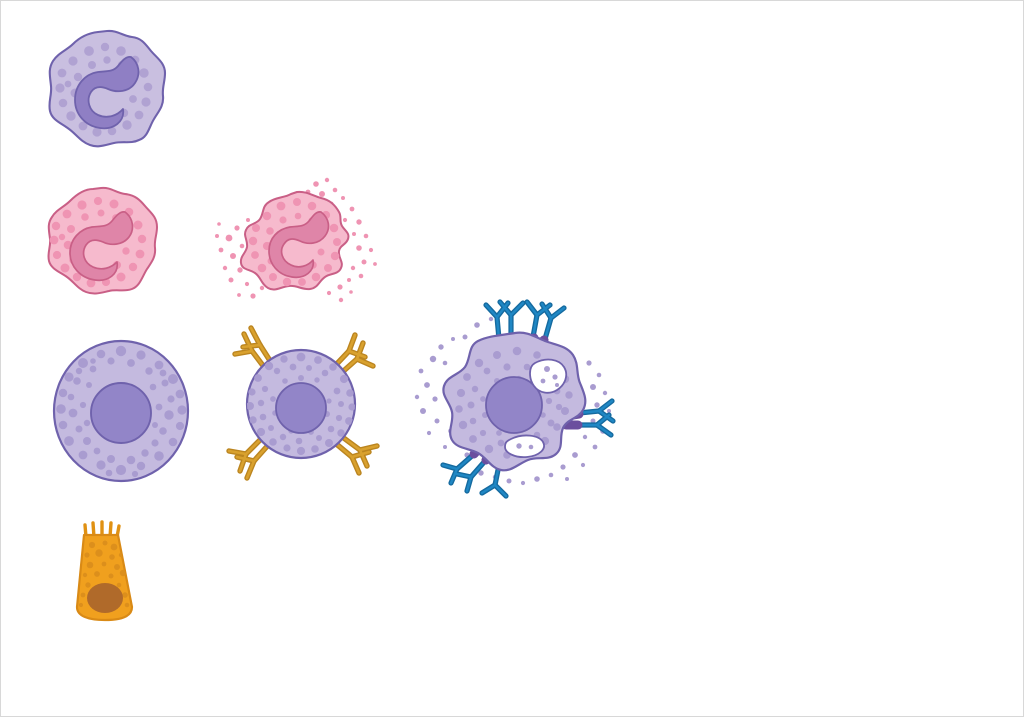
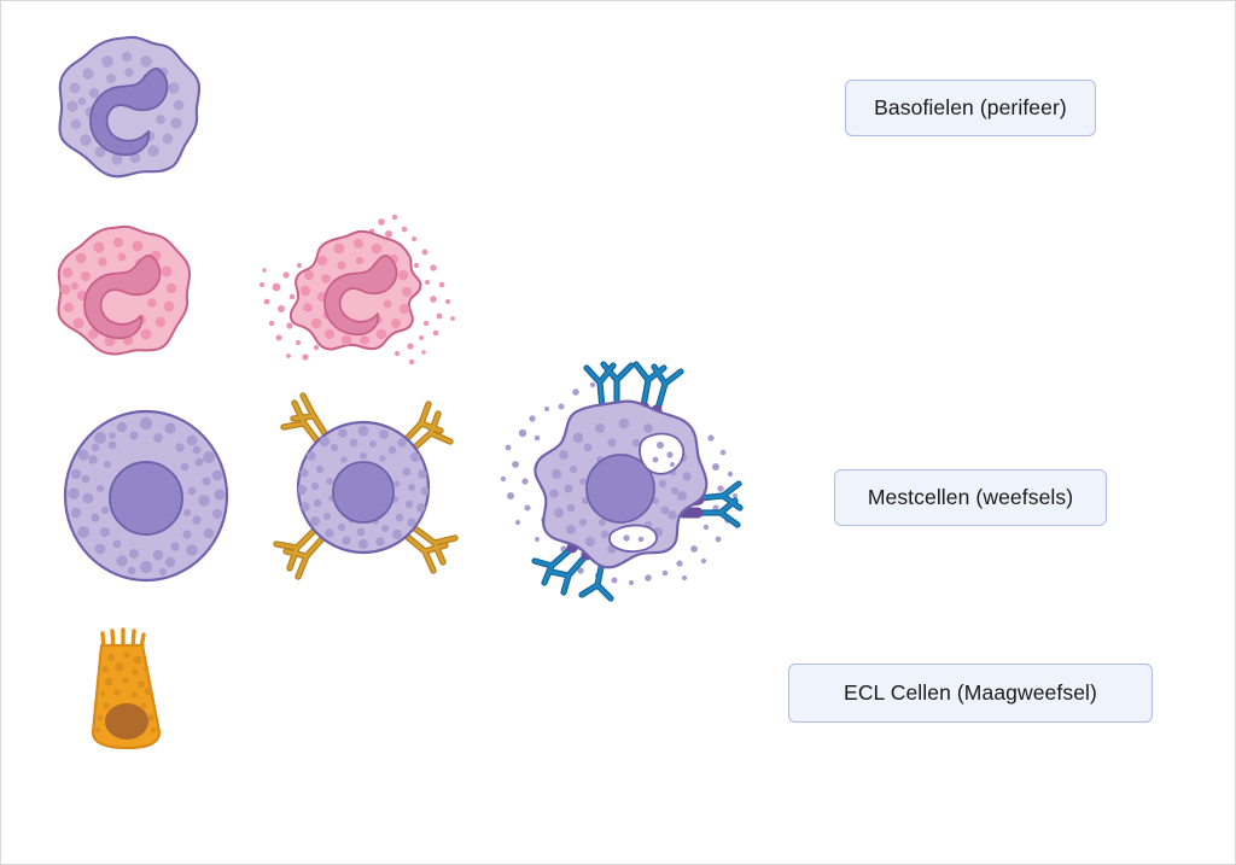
+ Basofielen (perifeer)
+ Mestcellen (weefsels)
+ ECL Cellen (Maagweefsel)
